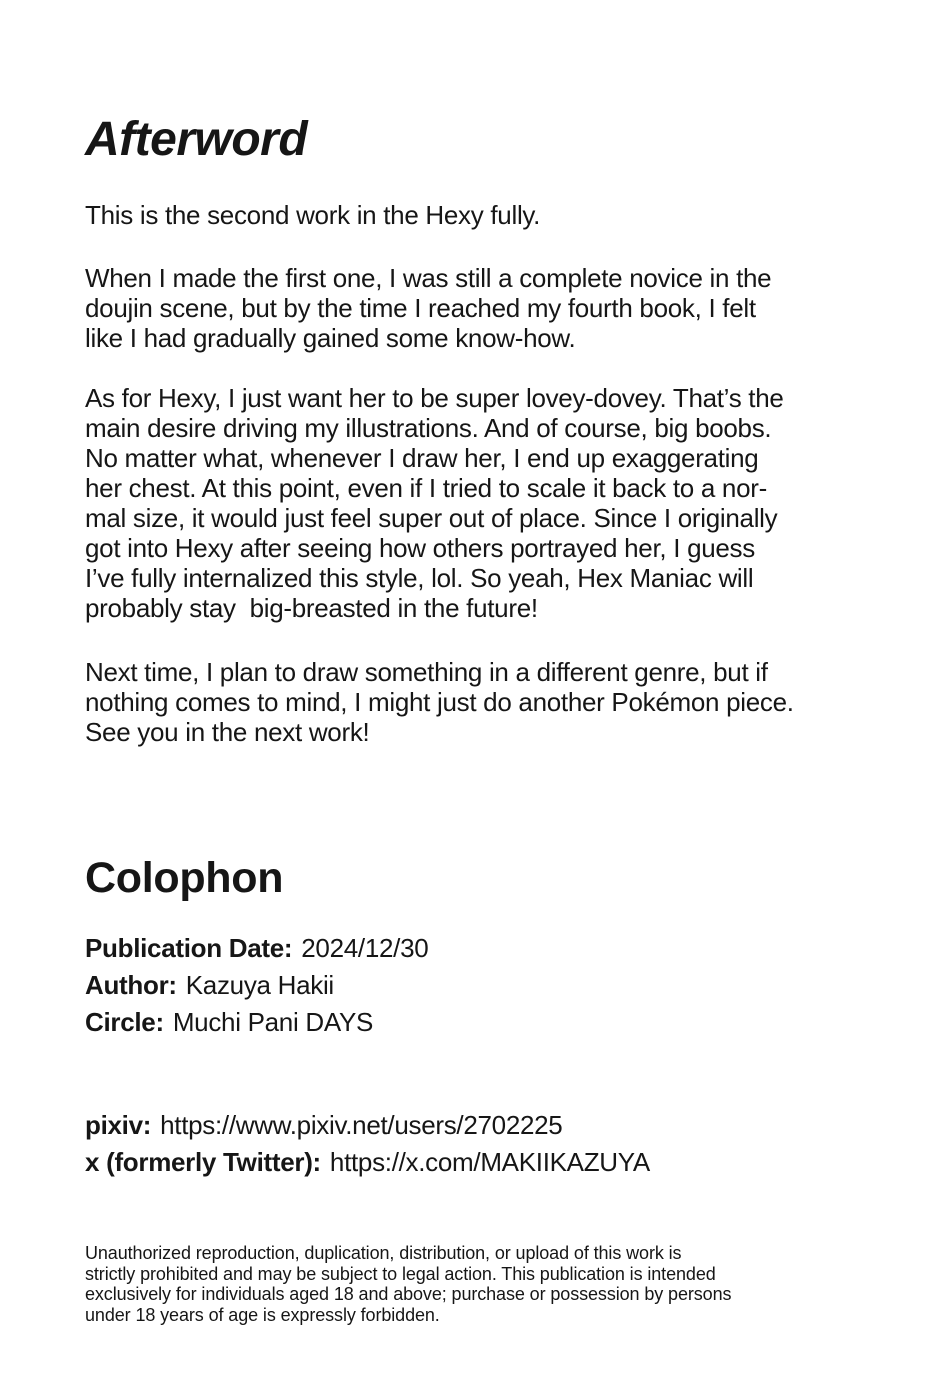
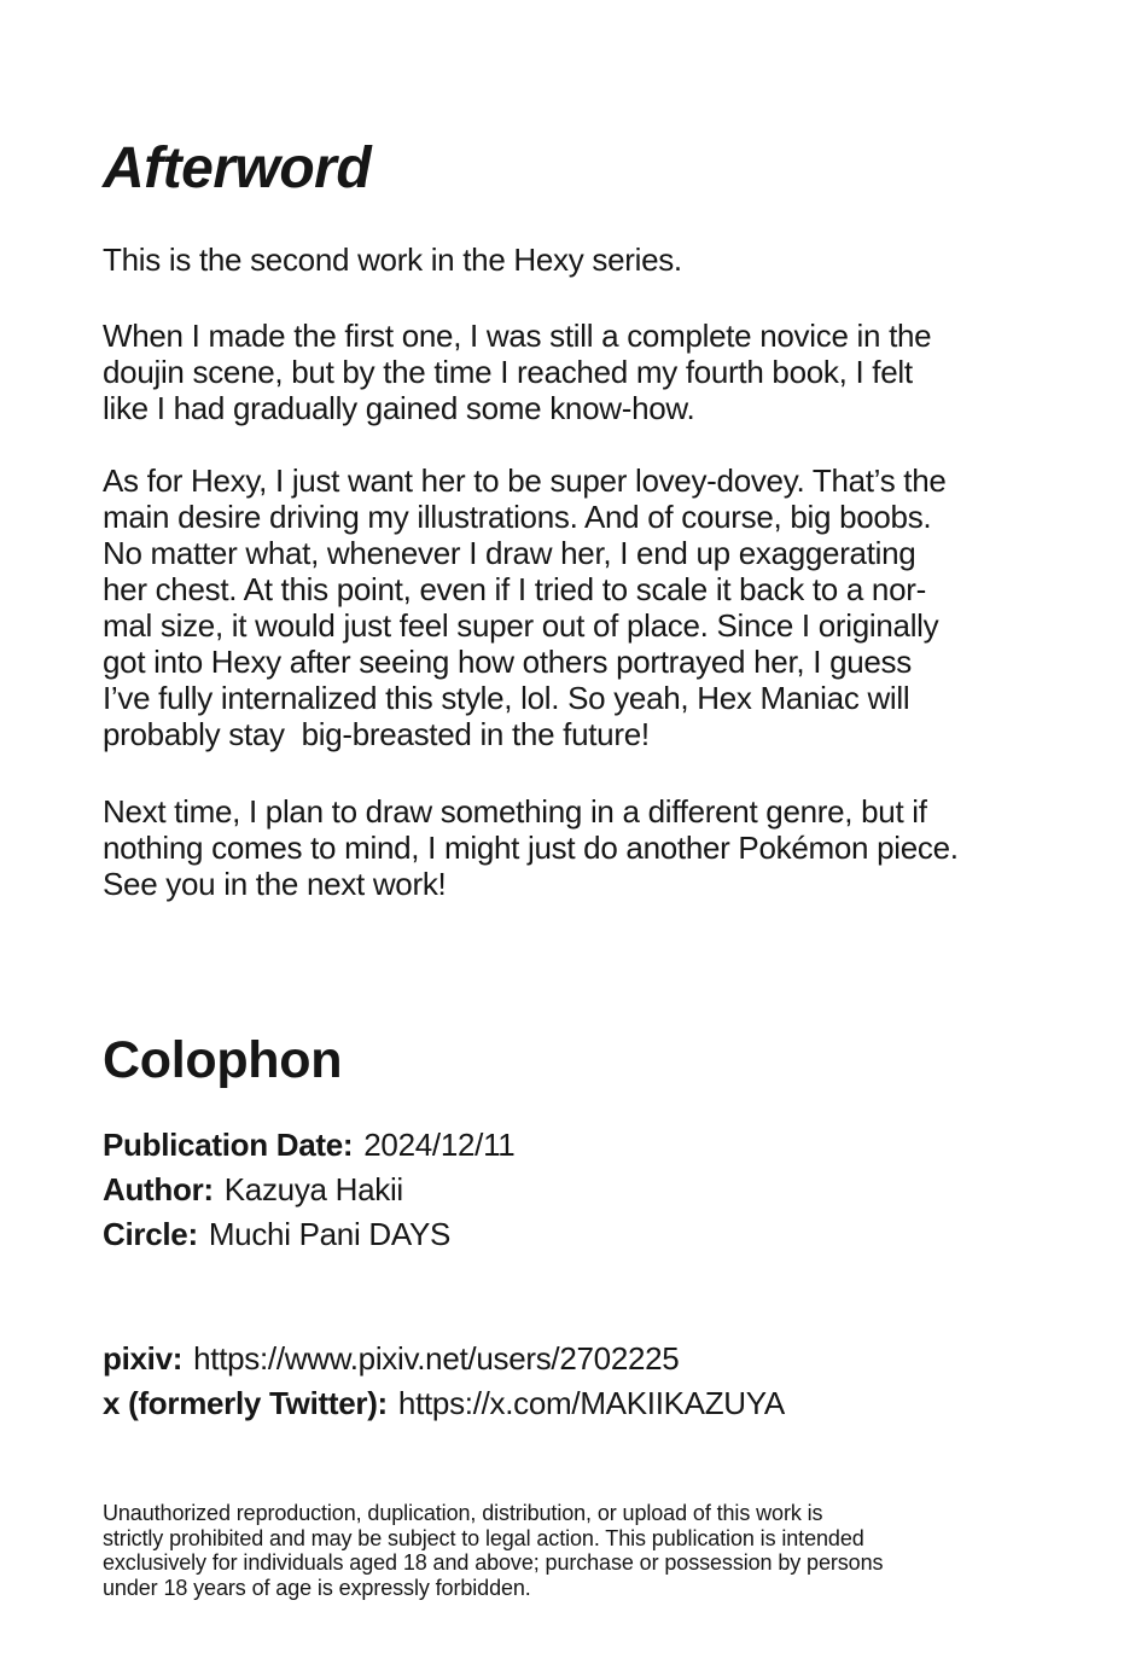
  Afterword
- This is the second work in the Hexy fully.
+ This is the second work in the Hexy series.
  When I made the first one, I was still a complete novice in the
  doujin scene, but by the time I reached my fourth book, I felt
  like I had gradually gained some know-how.
  As for Hexy, I just want her to be super lovey-dovey. That’s the
  main desire driving my illustrations. And of course, big boobs.
  No matter what, whenever I draw her, I end up exaggerating
  her chest. At this point, even if I tried to scale it back to a nor-
  mal size, it would just feel super out of place. Since I originally
  got into Hexy after seeing how others portrayed her, I guess
  I’ve fully internalized this style, lol. So yeah, Hex Maniac will
  probably stay big-breasted in the future!
  Next time, I plan to draw something in a different genre, but if
  nothing comes to mind, I might just do another Pokémon piece.
  See you in the next work!
  Colophon
- Publication Date: 2024/12/30
+ Publication Date: 2024/12/11
  Author: Kazuya Hakii
  Circle: Muchi Pani DAYS
  pixiv: https://www.pixiv.net/users/2702225
  x (formerly Twitter): https://x.com/MAKIIKAZUYA
  Unauthorized reproduction, duplication, distribution, or upload of this work is
  strictly prohibited and may be subject to legal action. This publication is intended
  exclusively for individuals aged 18 and above; purchase or possession by persons
  under 18 years of age is expressly forbidden.
